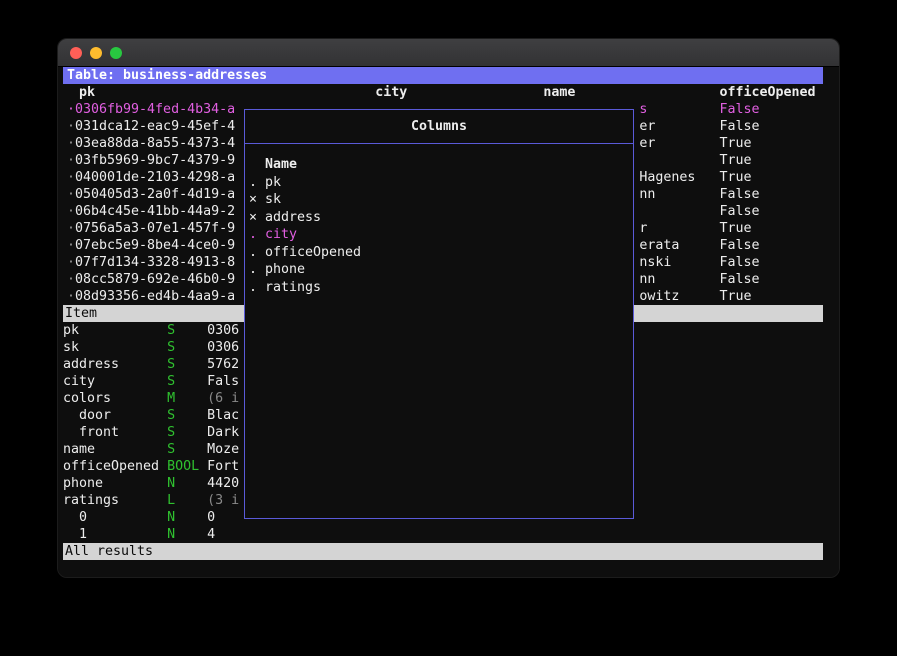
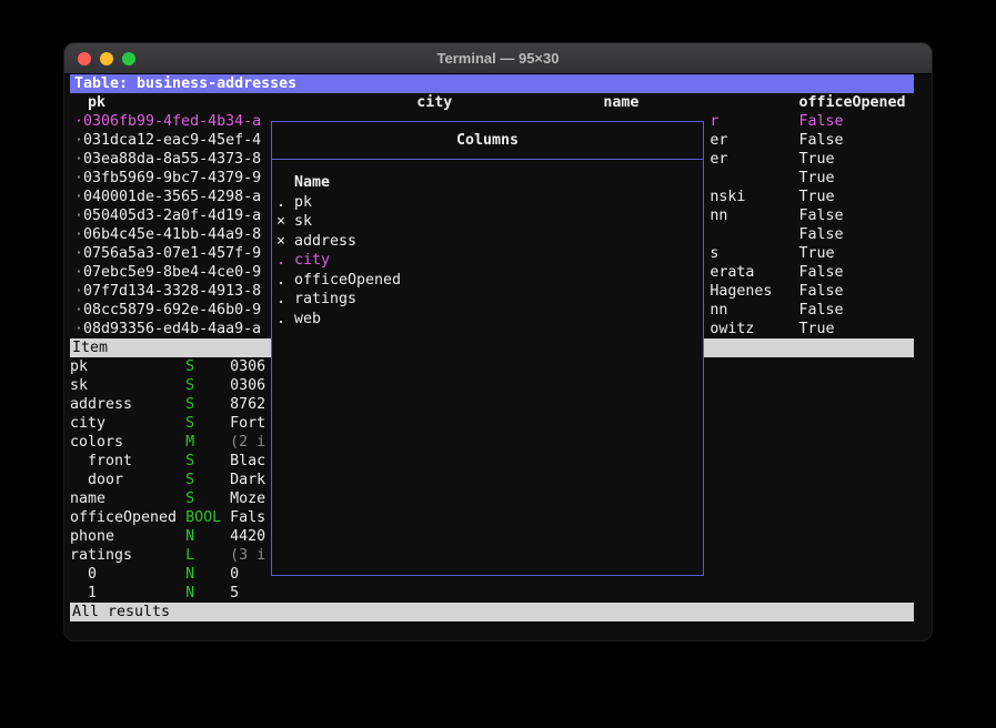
+ Terminal — 95×30
  Table: business-addresses
  pk
  city
  name
  officeOpened
  ·
  0306fb99-4fed-4b34-a
- s
+ r
  False
  ·
  031dca12-eac9-45ef-4
  er
  False
  ·
- 03ea88da-8a55-4373-4
+ 03ea88da-8a55-4373-8
  er
  True
  ·
  03fb5969-9bc7-4379-9
  True
  ·
- 040001de-2103-4298-a
+ 040001de-3565-4298-a
- Hagenes
+ nski
  True
  ·
  050405d3-2a0f-4d19-a
  nn
  False
  ·
- 06b4c45e-41bb-44a9-2
+ 06b4c45e-41bb-44a9-8
  False
  ·
  0756a5a3-07e1-457f-9
- r
+ s
  True
  ·
  07ebc5e9-8be4-4ce0-9
  erata
  False
  ·
  07f7d134-3328-4913-8
- nski
+ Hagenes
  False
  ·
  08cc5879-692e-46b0-9
  nn
  False
  ·
  08d93356-ed4b-4aa9-a
  owitz
  True
  Item
  pk
  S
  0306
  sk
  S
  0306
  address
  S
- 5762
+ 8762
  city
  S
- Fals
+ Fort
  colors
  M
- (6 i
+ (2 i
- door
+ front
  S
  Blac
- front
+ door
  S
  Dark
  name
  S
  Moze
  officeOpened
  BOOL
- Fort
+ Fals
  phone
  N
  4420
  ratings
  L
  (3 i
  0
  N
  0
  1
  N
- 4
+ 5
  All results
  Columns
  Name
  . pk
  × sk
  × address
  . city
  . officeOpened
- . phone
  . ratings
+ . web
